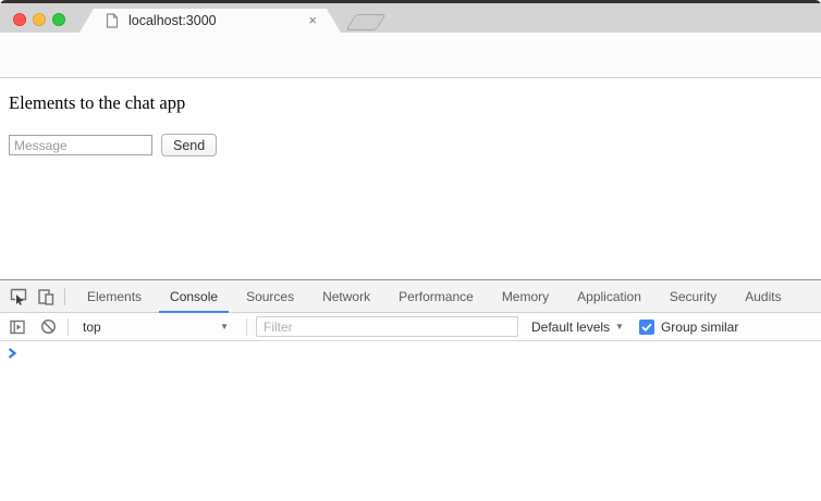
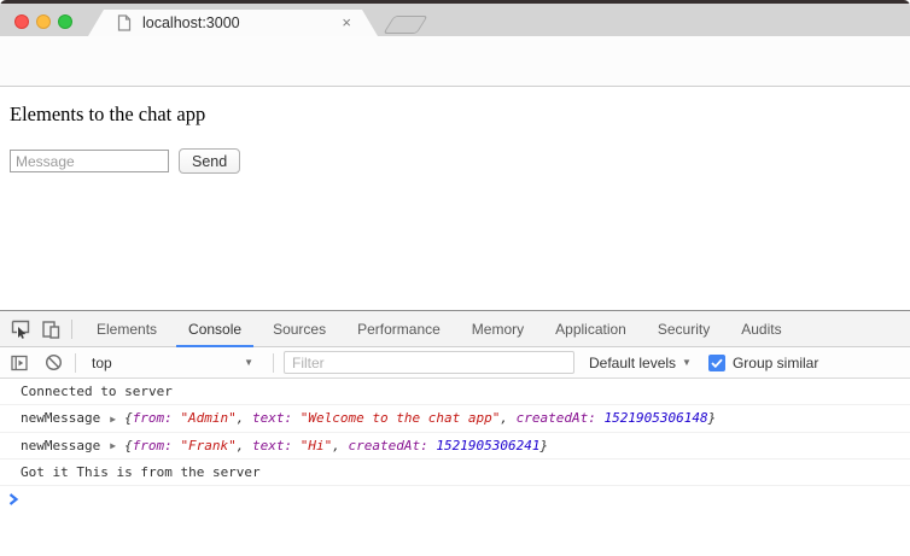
  localhost:3000
  ×
  Elements to the chat app
  Message
  Send
  Elements
  Console
  Sources
- Network
  Performance
  Memory
  Application
  Security
  Audits
  top
  ▼
  Filter
  Default levels
  ▼
  Group similar
+ Connected to server
+ newMessage ▶ {from: "Admin", text: "Welcome to the chat app", createdAt: 1521905306148}
+ newMessage ▶ {from: "Frank", text: "Hi", createdAt: 1521905306241}
+ Got it This is from the server
